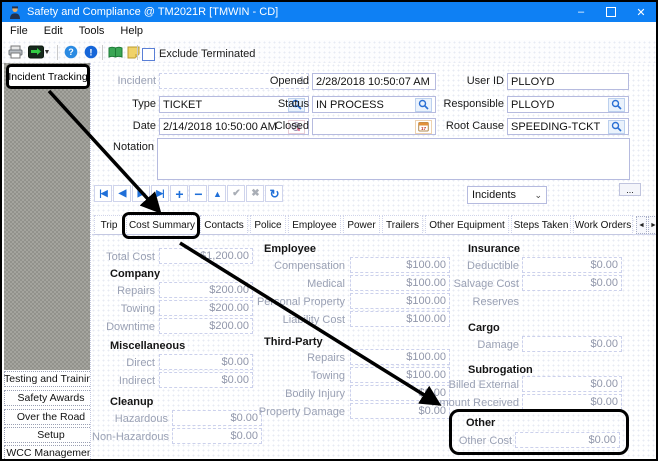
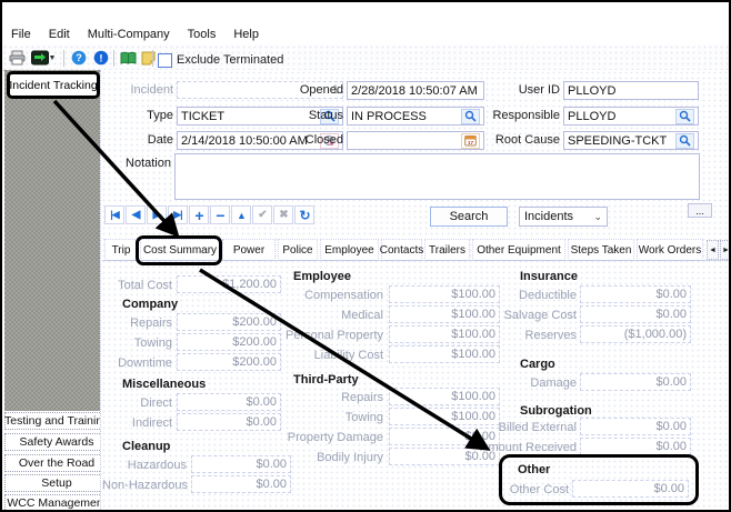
- Safety and Compliance @ TM2021R [TMWIN - CD]
- –
- ✕
  File
  Edit
+ Multi-Company
  Tools
  Help
  ?
  !
  Exclude Terminated
  Testing and Traini
  Safety Awards
  Over the Road
  Setup
  WCC Manageme
  Incident
  1
  Opened
  2/28/2018 10:50:07 AM
  User ID
  PLLOYD
  Type
  TICKET
  Status
  IN PROCESS
  Responsible
  PLLOYD
  Date
  2/14/2018 10:50:00 AM
  Closed
  Root Cause
  SPEEDING-TCKT
  Notation
  |◀
  ◀
  ▶|
  +
  −
  ▲
  ✔
  ✖
  ↻
+ Search
  Incidents
  ⌄
  ...
  Trip
  Cost Summary
- Contacts
+ Power
  Police
  Employee
- Power
+ Contacts
  Trailers
  Other Equipment
  Steps Taken
  Work Orders
  Total Cost
  1,200.00
  Company
  Repairs
  $200.00
  Towing
  $200.00
  Downtime
  $200.00
  Miscellaneous
  Direct
  $0.00
  Indirect
  $0.00
  Cleanup
  Hazardous
  $0.00
  Non-Hazardous
  $0.00
  Employee
  Compensation
  $100.00
  Medical
  $100.00
  Peonal Property
  $100.00
  Liality Cost
  $100.00
  Third-Party
  Repairs
  $100.00
  Towing
  $100.00
- Bodily Injury
+ Property Damage
  0.00
- Property Damage
+ Bodily Injury
  $0.00
  Insurance
  Deductible
  $0.00
  Salvage Cost
  $0.00
  Reserves
+ ($1,000.00)
  Cargo
  Damage
  $0.00
  Subrogation
  Billed External
  $0.00
  mount Received
  $0.00
  Other
  Other Cost
  $0.00
  Incident Tracking
